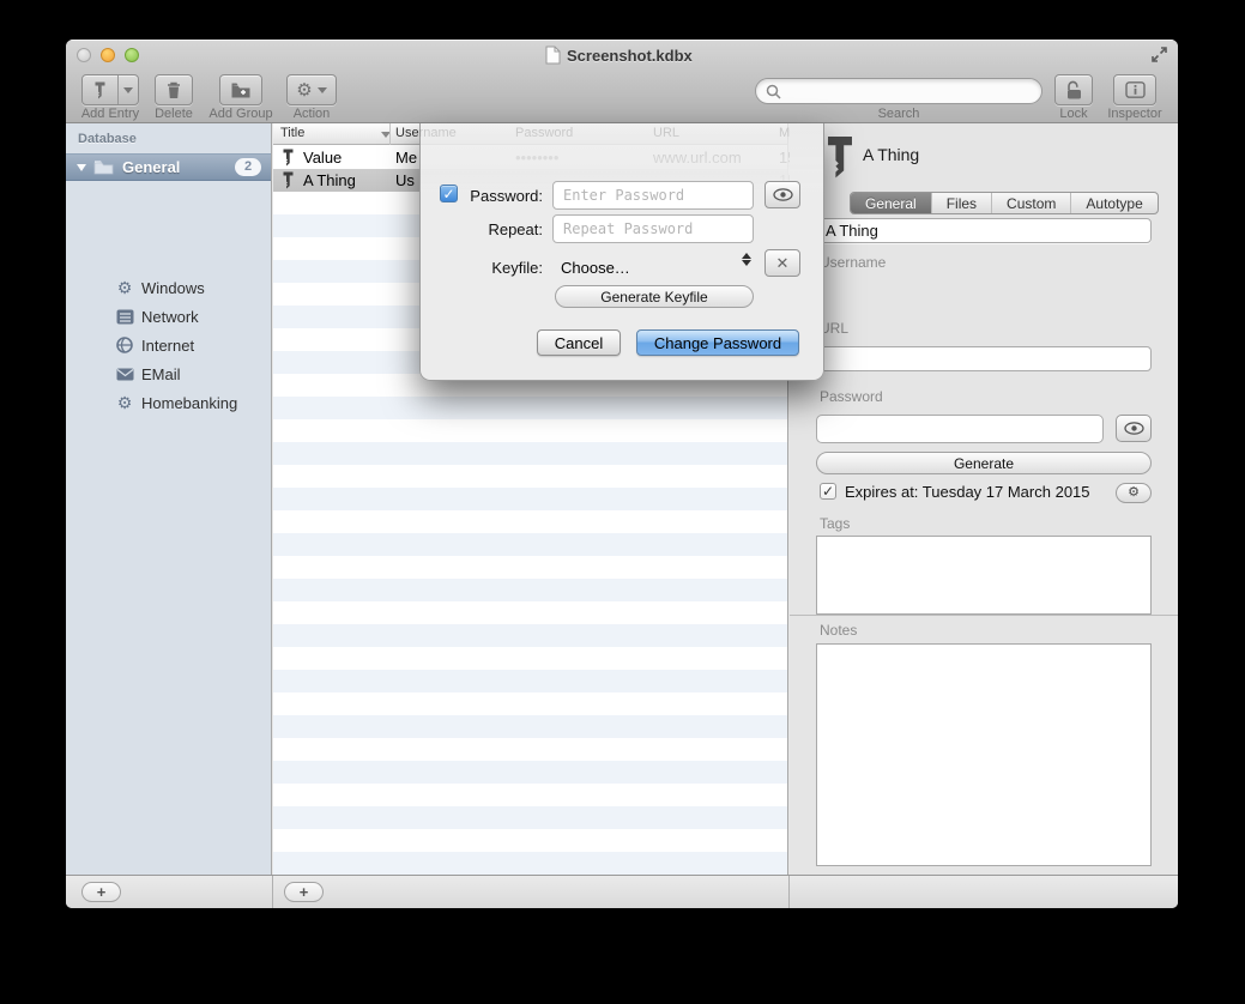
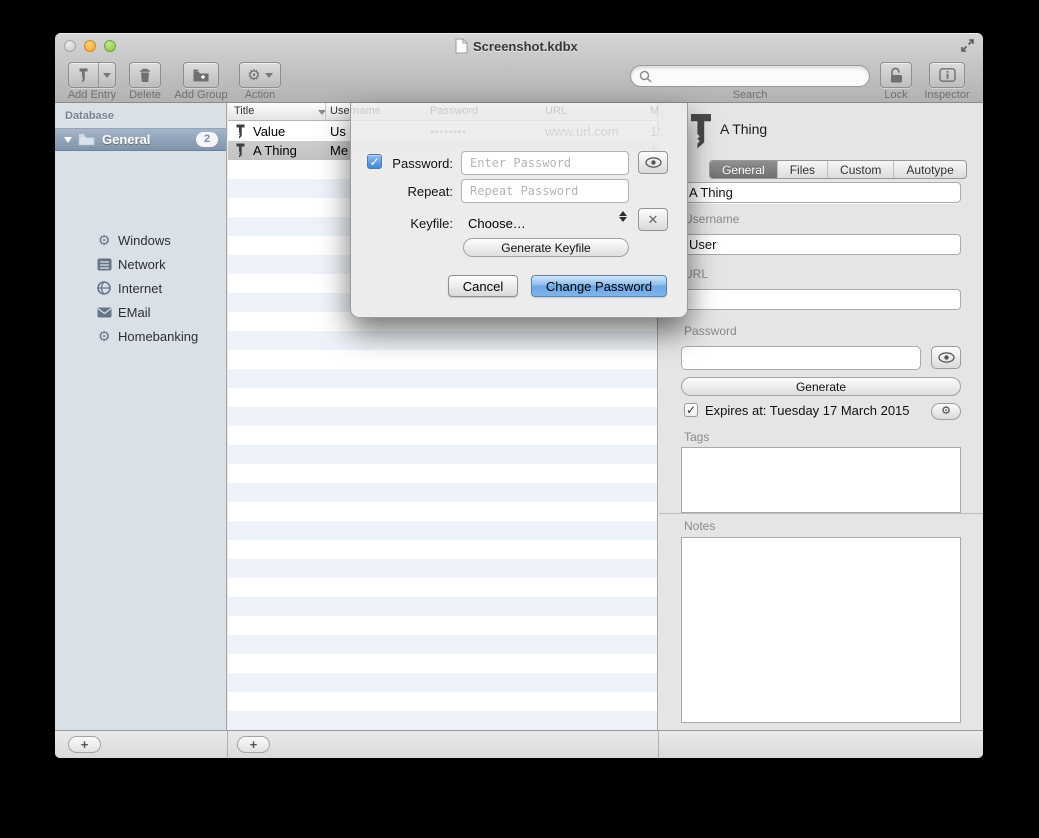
  Screenshot.kdbx
  Add Entry
  Delete
  Add Group
  ⚙
  Action
  Search
  Lock
  Inspector
  Database
  General
  2
  ⚙
  Windows
  Network
  Internet
  EMail
  ⚙
  Homebanking
  Title
  Value
- Me
+ Us
  A Thing
- Us
+ Me
  A Thing
  General
  Files
  Custom
  Autotype
  A Thing
  Username
+ User
  URL
  Password
  Generate
  ✓
  Expires at: Tuesday 17 March 2015
  ⚙
  Tags
  Notes
  ✓
  Password:
  Enter Password
  Repeat:
  Repeat Password
  Keyfile:
  Choose…
  ✕
  Generate Keyfile
  Cancel
  Change Password
  +
  +
